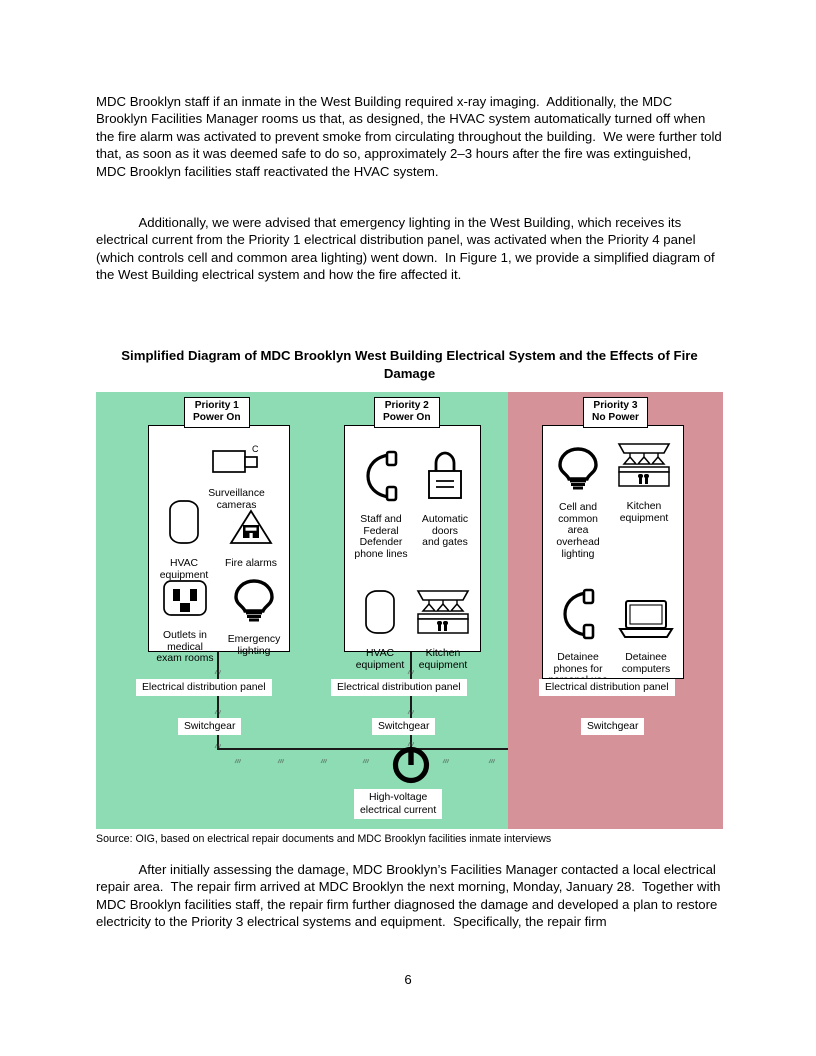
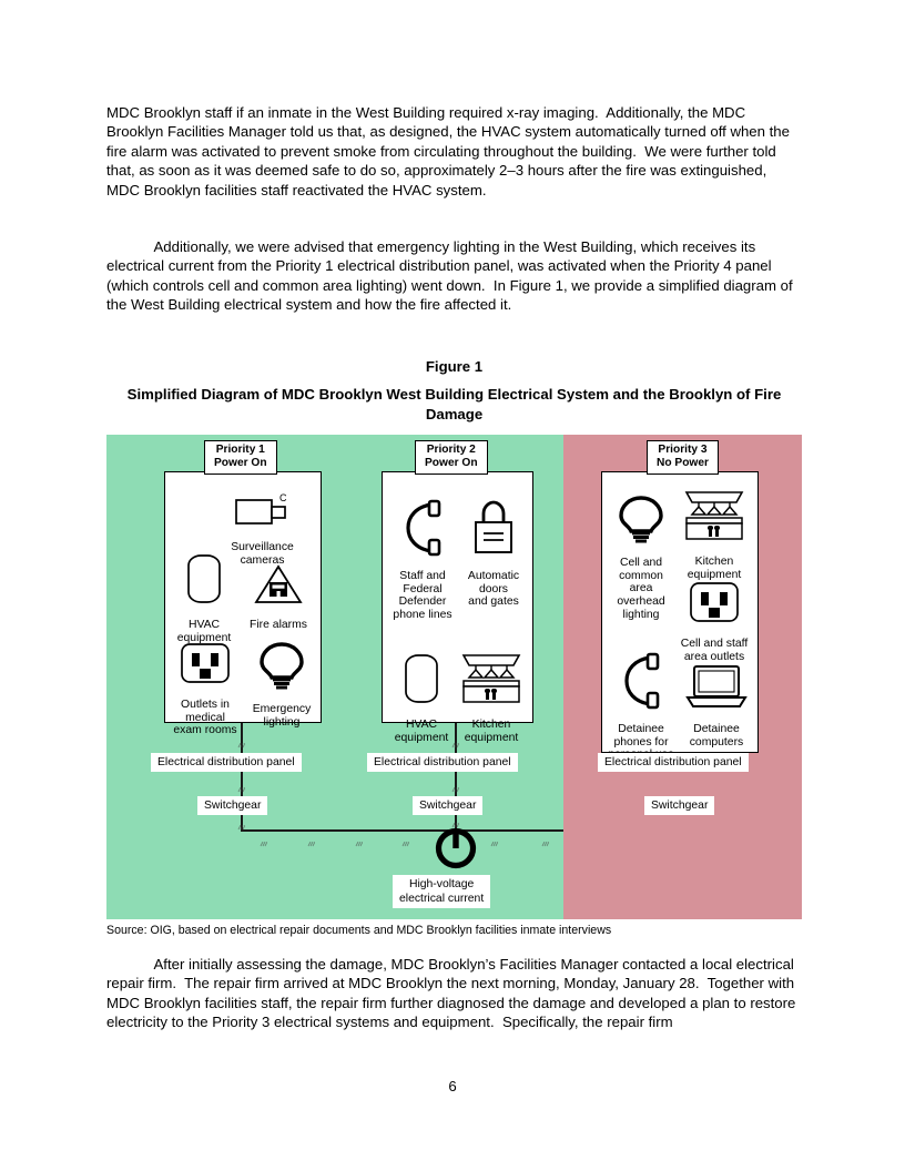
- MDC Brooklyn staff if an inmate in the West Building required x-ray imaging. Additionally, the MDC Brooklyn Facilities Manager rooms us that, as designed, the HVAC system automatically turned off when the fire alarm was activated to prevent smoke from circulating throughout the building. We were further told that, as soon as it was deemed safe to do so, approximately 2–3 hours after the fire was extinguished, MDC Brooklyn facilities staff reactivated the HVAC system.
+ MDC Brooklyn staff if an inmate in the West Building required x-ray imaging. Additionally, the MDC Brooklyn Facilities Manager told us that, as designed, the HVAC system automatically turned off when the fire alarm was activated to prevent smoke from circulating throughout the building. We were further told that, as soon as it was deemed safe to do so, approximately 2–3 hours after the fire was extinguished, MDC Brooklyn facilities staff reactivated the HVAC system.
  Additionally, we were advised that emergency lighting in the West Building, which receives its electrical current from the Priority 1 electrical distribution panel, was activated when the Priority 4 panel (which controls cell and common area lighting) went down. In Figure 1, we provide a simplified diagram of the West Building electrical system and how the fire affected it.
+ Figure 1
- Simplified Diagram of MDC Brooklyn West Building Electrical System and the Effects of Fire Damage
+ Simplified Diagram of MDC Brooklyn West Building Electrical System and the Brooklyn of Fire Damage
  Priority 1
  Power On
  Priority 2
  Power On
  Priority 3
  No Power
  C
  Surveillance
  cameras
  HVAC
  equipment
  Fire alarms
  Outlets in
  medical
  exam rooms
  Emergency
  lighting
  Staff and
  Federal
  Defender
  phone lines
  Automatic
  doors
  and gates
  HVAC
  equipment
  Kitchen
  equipment
  Cell and
  common
  area
  overhead
  lighting
  Kitchen
  equipment
+ Cell and staff
+ area outlets
  Detainee
  phones for
  Detainee
  computers
  Electrical distribution panel
  Electrical distribution panel
  Electrical distribution panel
  Switchgear
  Switchgear
  Switchgear
  High-voltage
  electrical current
  Source: OIG, based on electrical repair documents and MDC Brooklyn facilities inmate interviews
- After initially assessing the damage, MDC Brooklyn’s Facilities Manager contacted a local electrical repair area. The repair firm arrived at MDC Brooklyn the next morning, Monday, January 28. Together with MDC Brooklyn facilities staff, the repair firm further diagnosed the damage and developed a plan to restore electricity to the Priority 3 electrical systems and equipment. Specifically, the repair firm
+ After initially assessing the damage, MDC Brooklyn’s Facilities Manager contacted a local electrical repair firm. The repair firm arrived at MDC Brooklyn the next morning, Monday, January 28. Together with MDC Brooklyn facilities staff, the repair firm further diagnosed the damage and developed a plan to restore electricity to the Priority 3 electrical systems and equipment. Specifically, the repair firm
  6
